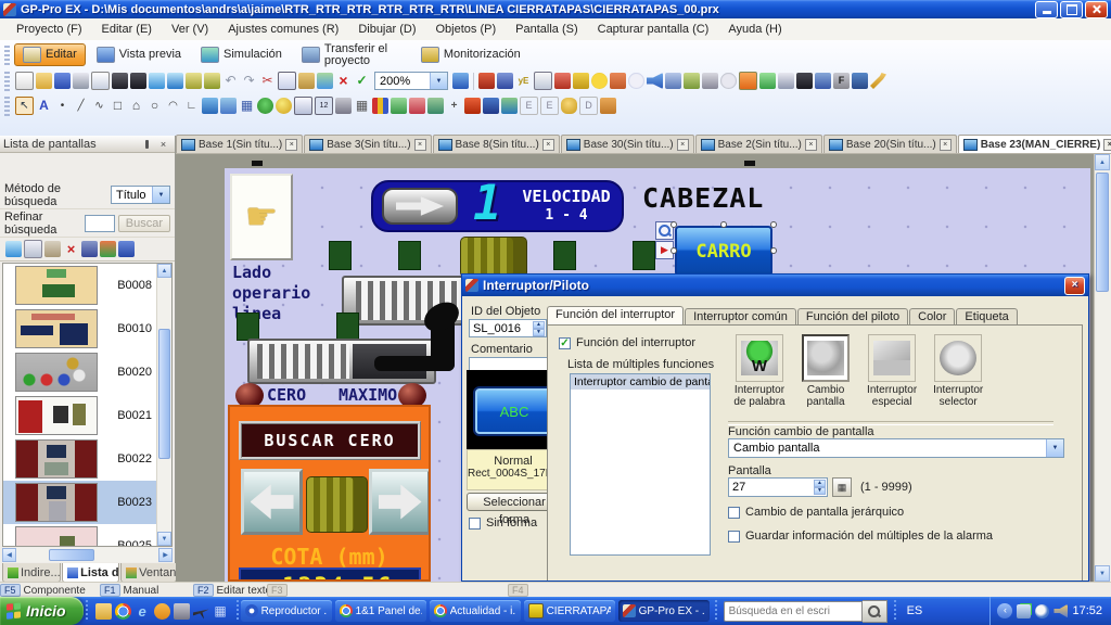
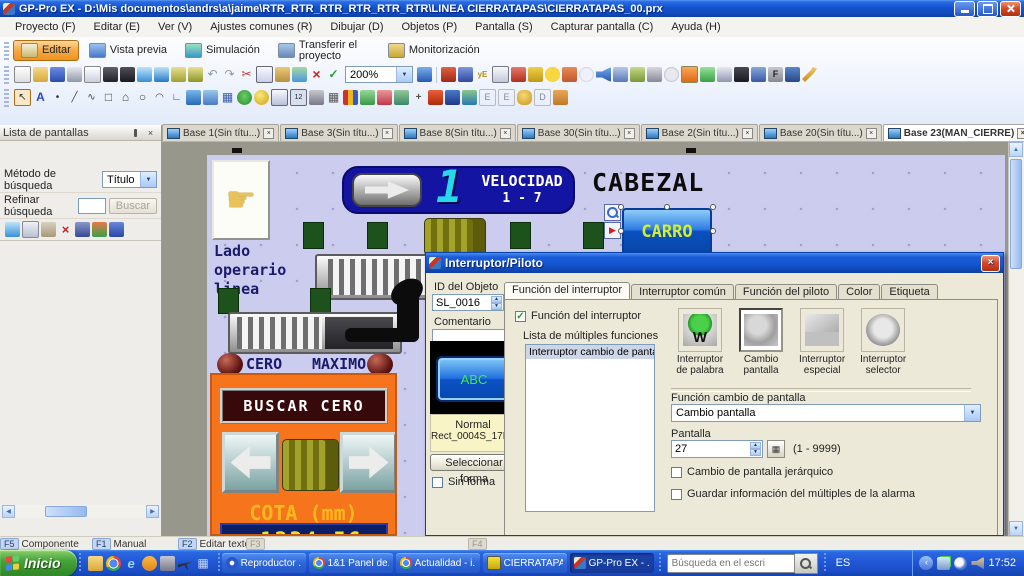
  GP-Pro EX - D:\Mis documentos\andrs\a\jaime\RTR_RTR_RTR_RTR_RTR_RTR\LINEA CIERRATAPAS\CIERRATAPAS_00.prx
  Proyecto (F)
  Editar (E)
  Ver (V)
  Ajustes comunes (R)
  Dibujar (D)
  Objetos (P)
  Pantalla (S)
  Capturar pantalla (C)
  Ayuda (H)
  Editar
  Vista previa
  Simulación
  Transferir el proyecto
  Monitorización
  ↶
  ↷
  ✂
  ×
  ✓
  200%
  yE
  F
  ↖
  A
  •
  ╱
  ∿
  □
  ⌂
  ○
  ◠
  ∟
  ▦
  ▦
  +
  E
  E
  D
  Lista de pantallas
  ×
  Método de búsqueda
  Título
  Refinar búsqueda
  Buscar
  ×
- B0008
- B0010
- B0020
- B0021
- B0022
- B0023
- Indire...
- Lista d
- Ventan
  Base 1(Sin títu...)
  Base 3(Sin títu...)
  Base 8(Sin títu...)
  Base 30(Sin títu...)
  Base 2(Sin títu...)
  Base 20(Sin títu...)
  Base 23(MAN_CIERRE)
  ☛
  1
  VELOCIDAD
- 1 - 4
+ 1 - 7
  CABEZAL
  ▶
  CARRO
  Lado
  operario
  CERO
  MAXIMO
  BUSCAR CERO
  COTA (mm)
  Interruptor/Piloto
  ×
  ID del Objeto
  SL_0016
  Comentario
  ABC
  Normal
  Rect_0004S_17
  Seleccionar forma
  Sin forma
  Función del interruptor
  Interruptor común
  Función del piloto
  Color
  Etiqueta
  ✓
  Función del interruptor
  Lista de múltiples funciones
  Interruptor cambio de pant
  W
  Interruptor de palabra
  Cambio pantalla
  Interruptor especial
  Interruptor selector
  Función cambio de pantalla
  Cambio pantalla
  Pantalla
  27
  ▦
  (1 - 9999)
  Cambio de pantalla jerárquico
  Guardar información del múltiples de la alarma
  F1
  Manual
  F2
  Editar text
  F3
  F4
  F5
  Componente
  Inicio
  e
  ▦
  Reproductor .
  1&1 Panel de
  Actualidad - i.
  CIERRATAPA
  GP-Pro EX - .
  Búsqueda en el escri
  ES
  ‹
  17:52
